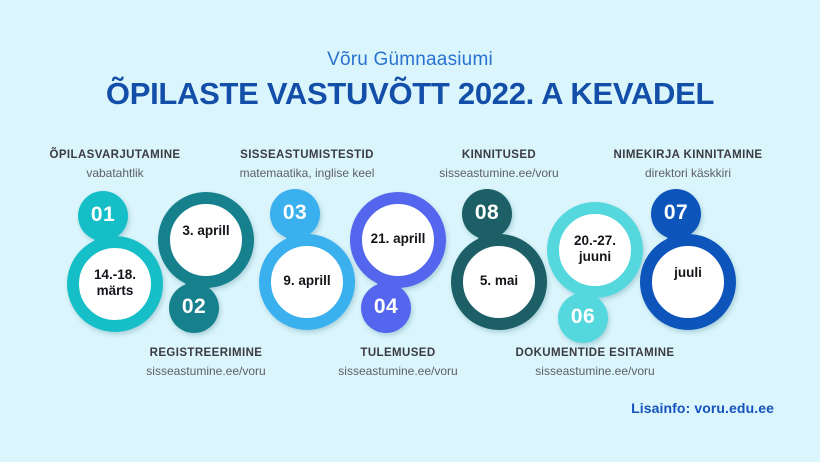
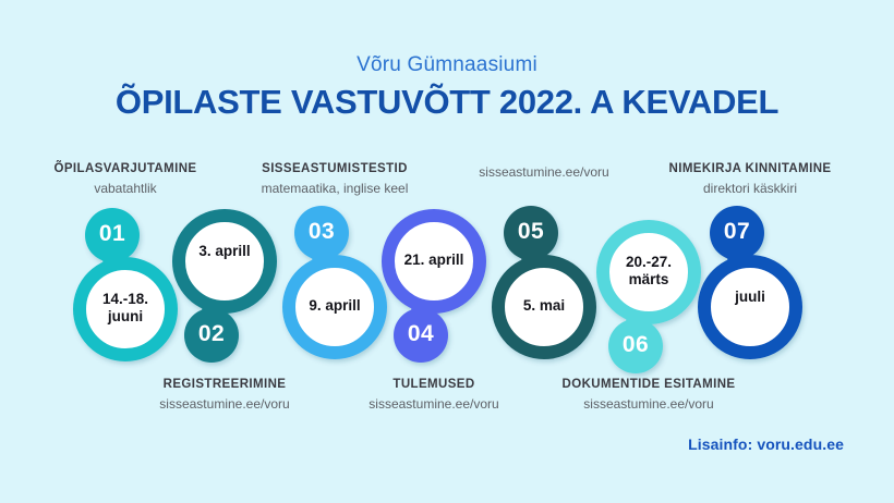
  Võru Gümnaasiumi
  ÕPILASTE VASTUVÕTT 2022. A KEVADEL
  ÕPILASVARJUTAMINE
  vabatahtlik
  01
  14.-18.
- märts
+ juuni
  REGISTREERIMINE
  sisseastumine.ee/voru
  02
  3. aprill
  SISSEASTUMISTESTID
  matemaatika, inglise keel
  03
  9. aprill
  TULEMUSED
  sisseastumine.ee/voru
  04
  21. aprill
- KINNITUSED
  sisseastumine.ee/voru
- 08
+ 05
  5. mai
  DOKUMENTIDE ESITAMINE
  sisseastumine.ee/voru
  06
  20.-27.
- juuni
+ märts
  NIMEKIRJA KINNITAMINE
  direktori käskkiri
  07
  juuli
  Lisainfo: voru.edu.ee
